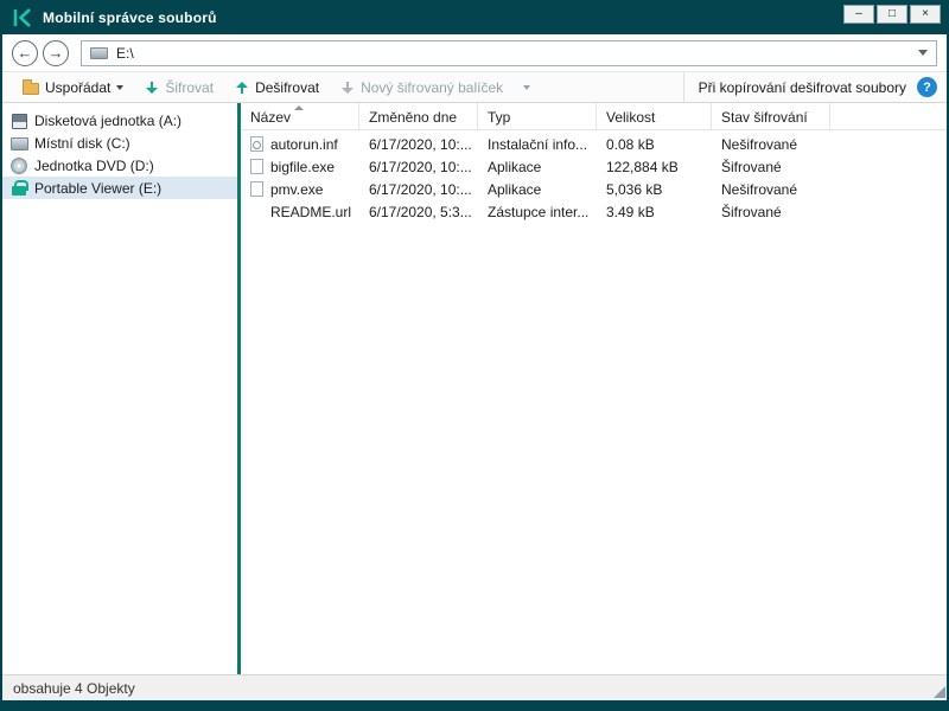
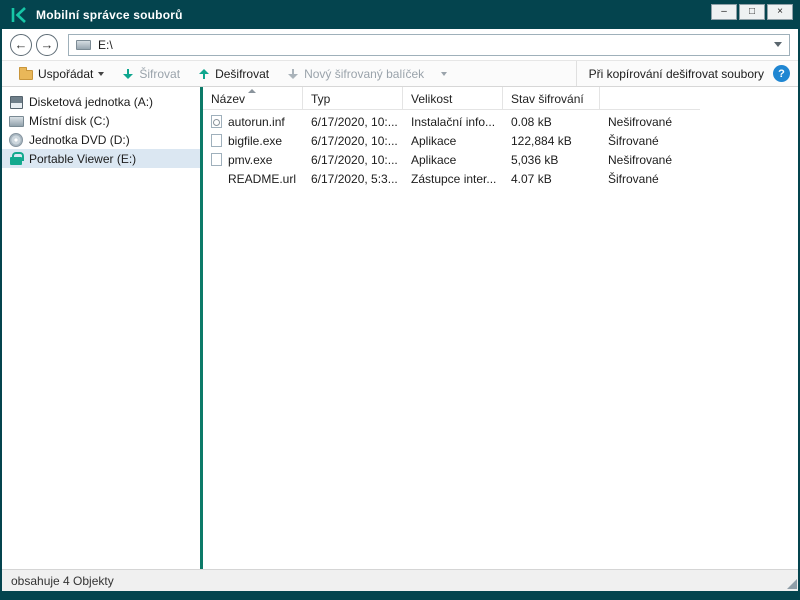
  Mobilní správce souborů
  –
  □
  ×
  E:\
  Uspořádat
  Šifrovat
  Dešifrovat
  Nový šifrovaný balíček
  Při kopírování dešifrovat soubory
  Disketová jednotka (A:)
  Místní disk (C:)
  Jednotka DVD (D:)
  Portable Viewer (E:)
  Název
- Změněno dne
  Typ
  Velikost
  Stav šifrování
  autorun.inf
  6/17/2020, 10:...
  Instalační info...
  0.08 kB
  Nešifrované
  bigfile.exe
  6/17/2020, 10:...
  Aplikace
  122,884 kB
  Šifrované
  pmv.exe
  6/17/2020, 10:...
  Aplikace
  5,036 kB
  Nešifrované
  README.url
  6/17/2020, 5:3...
  Zástupce inter...
- 3.49 kB
+ 4.07 kB
  Šifrované
  obsahuje 4 Objekty
